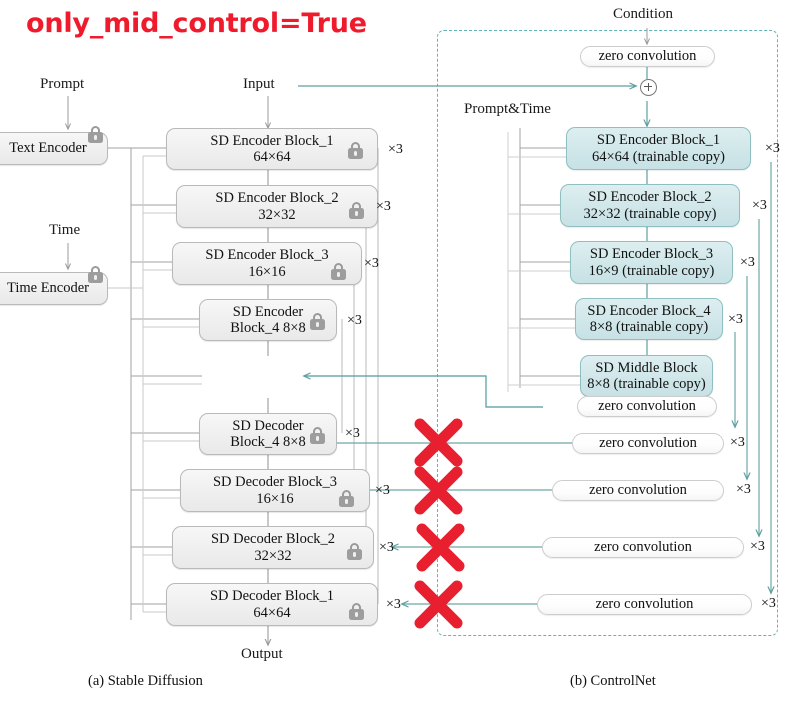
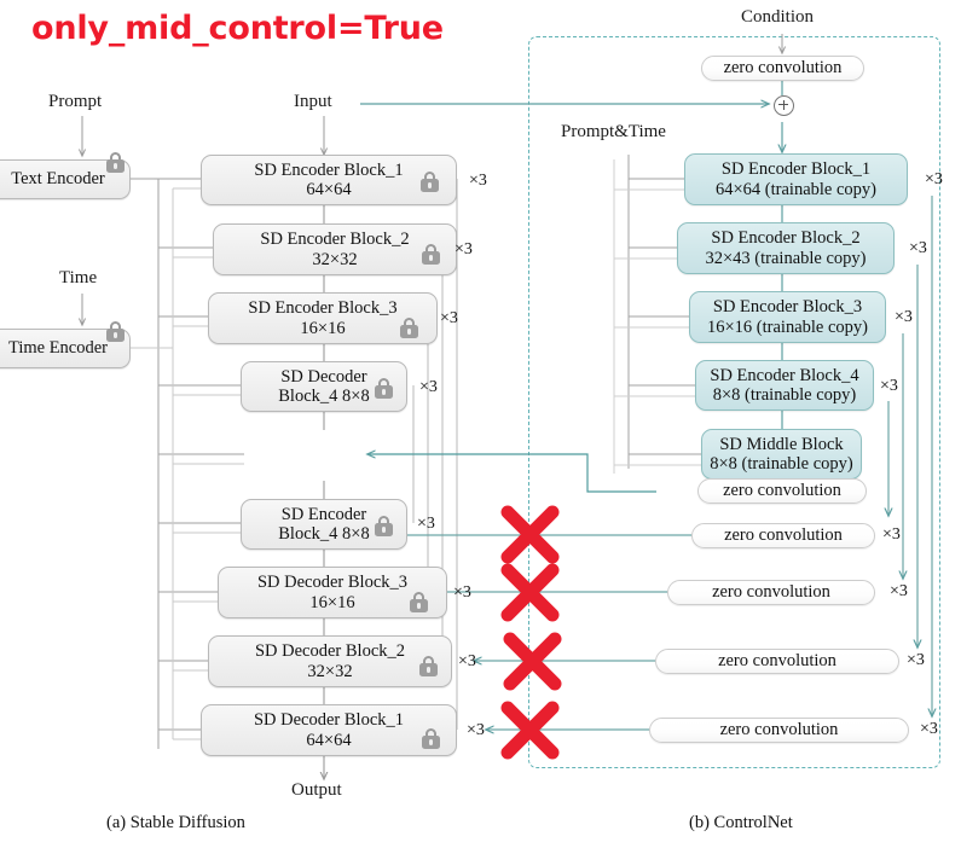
  only_mid_control=True
  Prompt
  Input
  Time
  Output
  Condition
  Prompt&Time
  Text Encoder
  Time Encoder
  SD Encoder Block_1
  64×64
  ×3
  SD Encoder Block_2
  32×32
  ×3
  SD Encoder Block_3
  16×16
  ×3
- SD Encoder
+ SD Decoder
  Block_4 8×8
  ×3
- SD Decoder
+ SD Encoder
  Block_4 8×8
  ×3
  SD Decoder Block_3
  16×16
  ×3
  SD Decoder Block_2
  32×32
  ×3
  SD Decoder Block_1
  64×64
  ×3
  zero convolution
  SD Encoder Block_1
  64×64 (trainable copy)
  ×3
  SD Encoder Block_2
- 32×32 (trainable copy)
+ 32×43 (trainable copy)
  ×3
  SD Encoder Block_3
- 16×9 (trainable copy)
+ 16×16 (trainable copy)
  ×3
  SD Encoder Block_4
  8×8 (trainable copy)
  ×3
  SD Middle Block
  8×8 (trainable copy)
  zero convolution
  zero convolution
  ×3
  zero convolution
  ×3
  zero convolution
  ×3
  zero convolution
  ×3
  (a) Stable Diffusion
  (b) ControlNet
